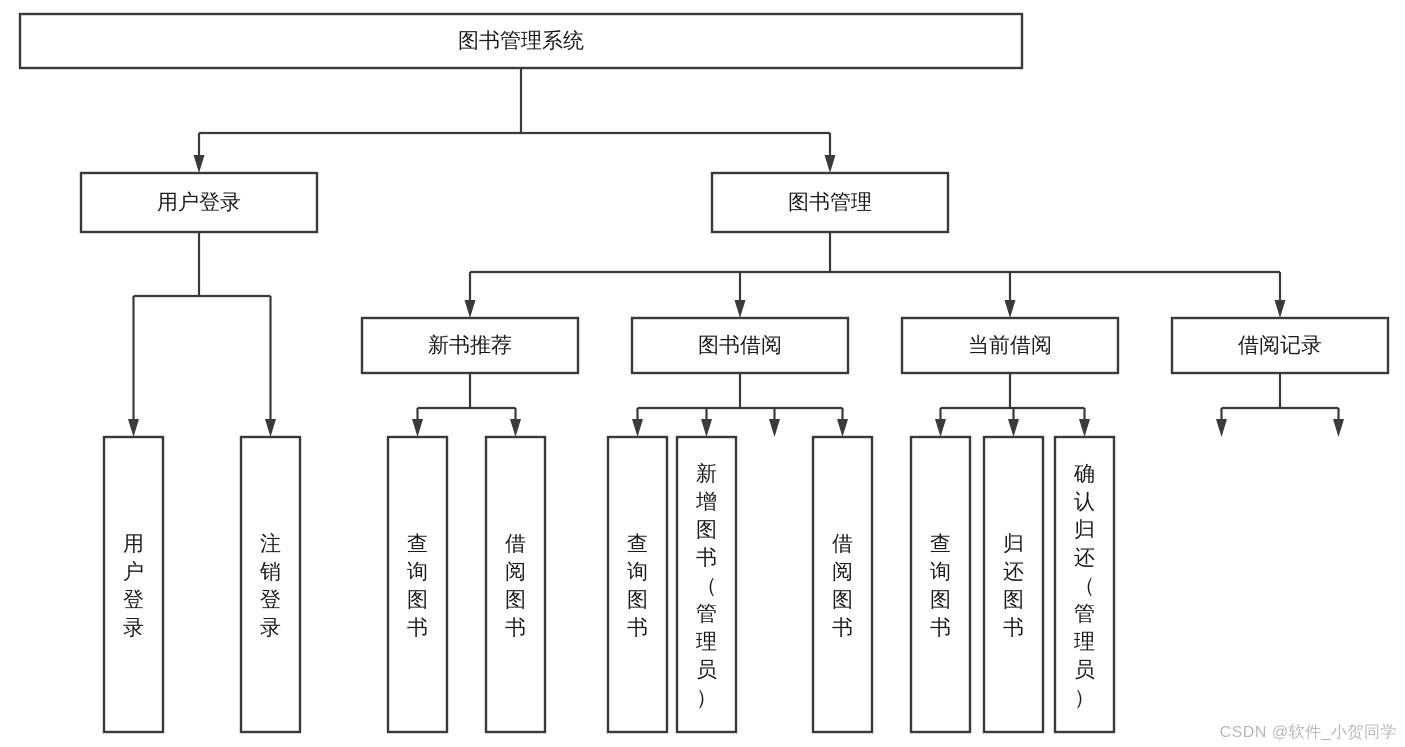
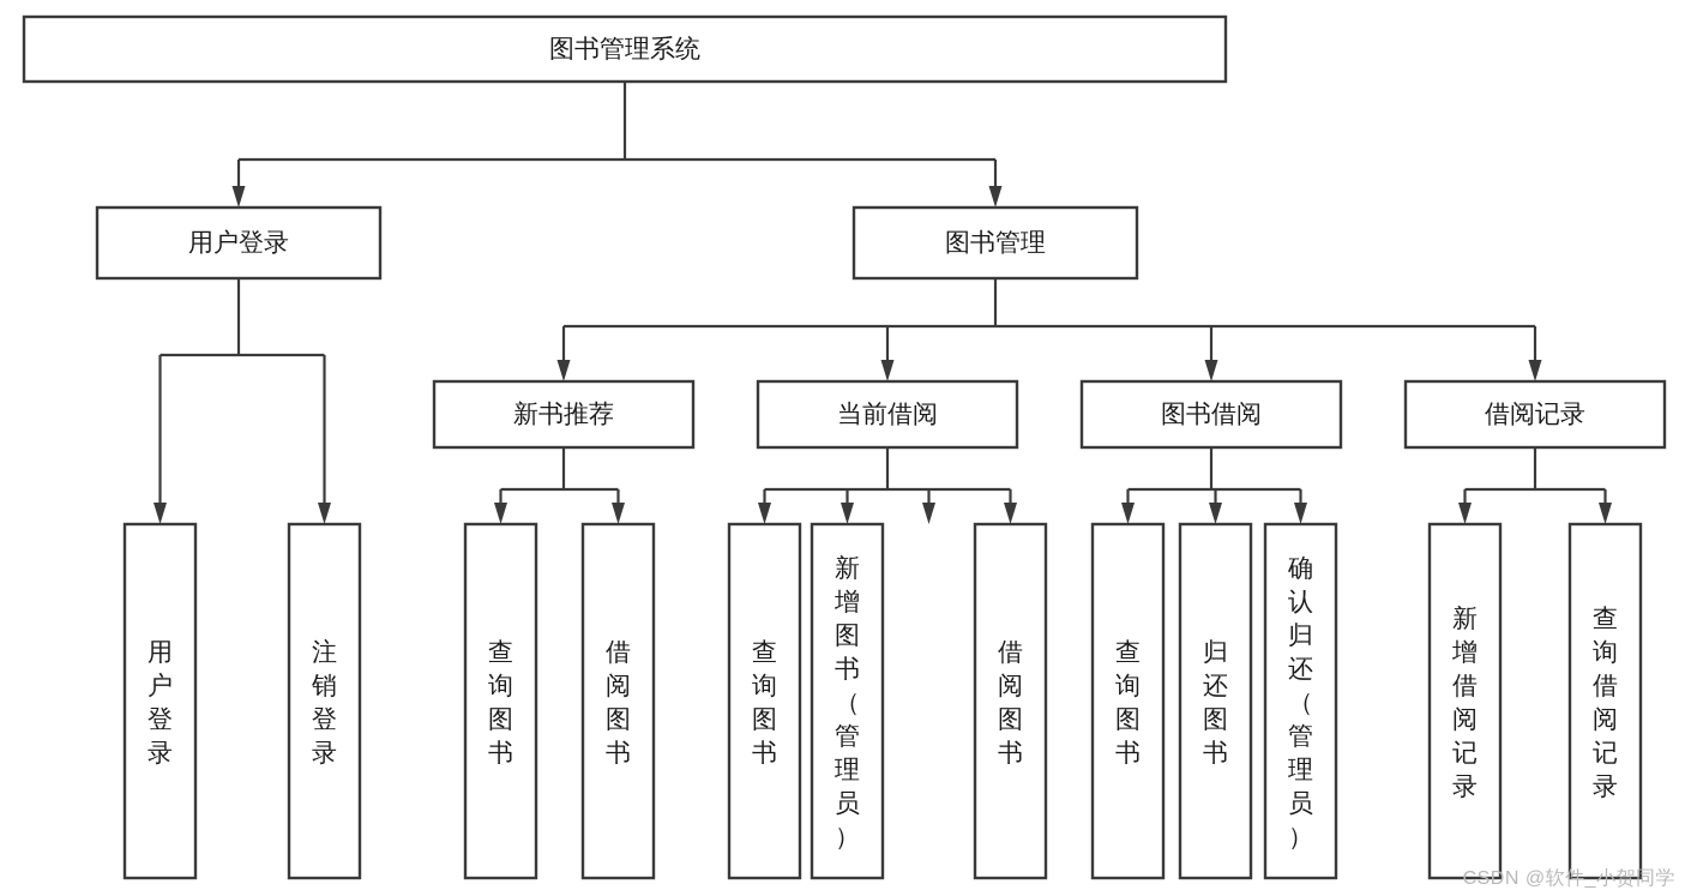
  图书管理系统
  用户登录
  用户登录
  注销登录
  图书管理
  新书推荐
  查询图书
  借阅图书
- 图书借阅
+ 当前借阅
  查询图书
  新增图书（管理员）
  借阅图书
- 当前借阅
+ 图书借阅
  查询图书
  归还图书
  确认归还（管理员）
  借阅记录
+ 新增借阅记录
+ 查询借阅记录
  CSDN @软件_小贺同学
